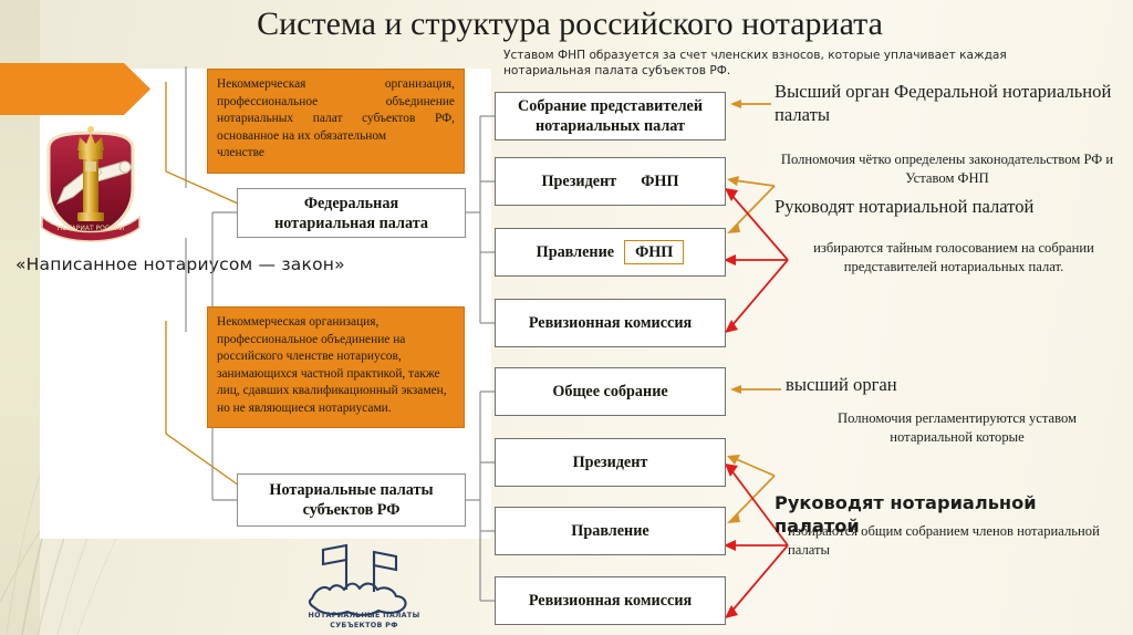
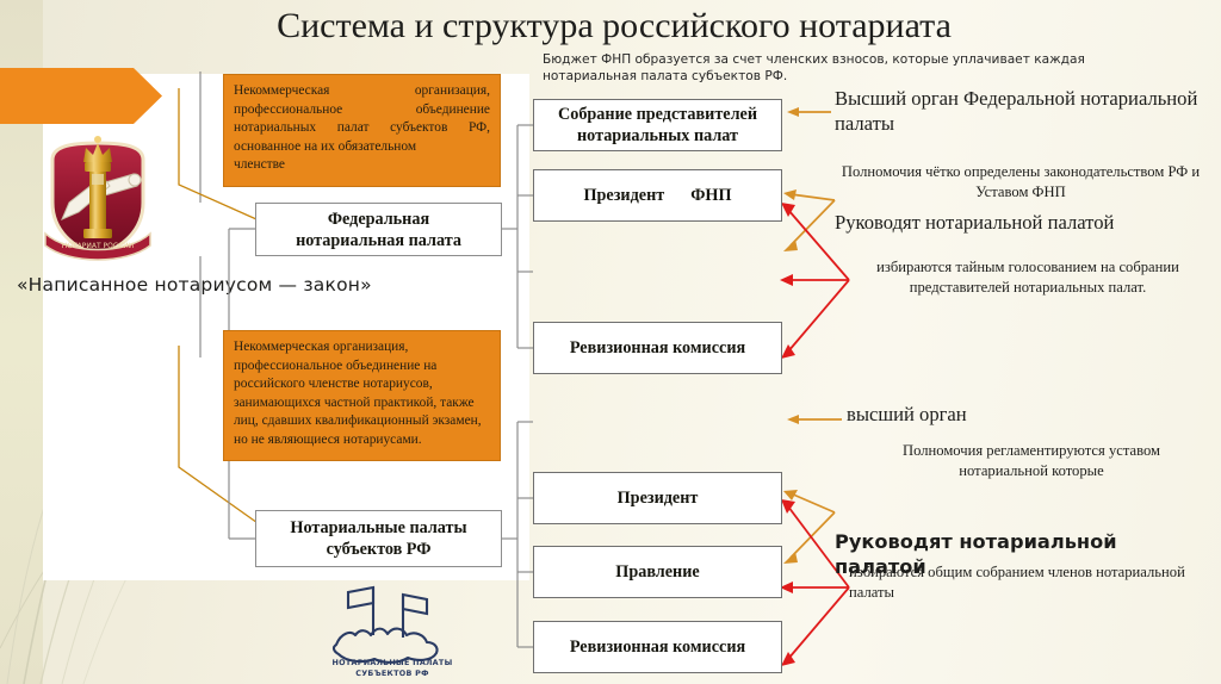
  Система и структура российского нотариата
  «Написанное нотариусом — закон»
- Уставом ФНП образуется за счет членских взносов, которые уплачивает каждая нотариальная палата субъектов РФ.
+ Бюджет ФНП образуется за счет членских взносов, которые уплачивает каждая нотариальная палата субъектов РФ.
  Некоммерческая организация, профессиональное объединение нотариальных палат субъектов РФ, основанное на их обязательном
  членстве
  Некоммерческая организация, профессиональное объединение на российского членстве нотариусов, занимающихся частной практикой, также лиц, сдавших квалификационный экзамен, но не являющиеся нотариусами.
  Федеральная
  нотариальная палата
  Нотариальные палаты
  субъектов РФ
  Собрание представителей
  нотариальных палат
  Президент ФНП
- Правление ФНП
  Ревизионная комиссия
- Общее собрание
  Президент
  Правление
  Ревизионная комиссия
  Высший орган Федеральной нотариальной палаты
  Полномочия чётко определены законодательством РФ и Уставом ФНП
  Руководят нотариальной палатой
  избираются тайным голосованием на собрании представителей нотариальных палат.
  высший орган
  Полномочия регламентируются уставом нотариальной которые
  Руководят нотариальной палатой
  избираются общим собранием членов нотариальной палаты
  НОТАРИАЛЬНЫЕ ПАЛАТЫ
  СУБЪЕКТОВ РФ
